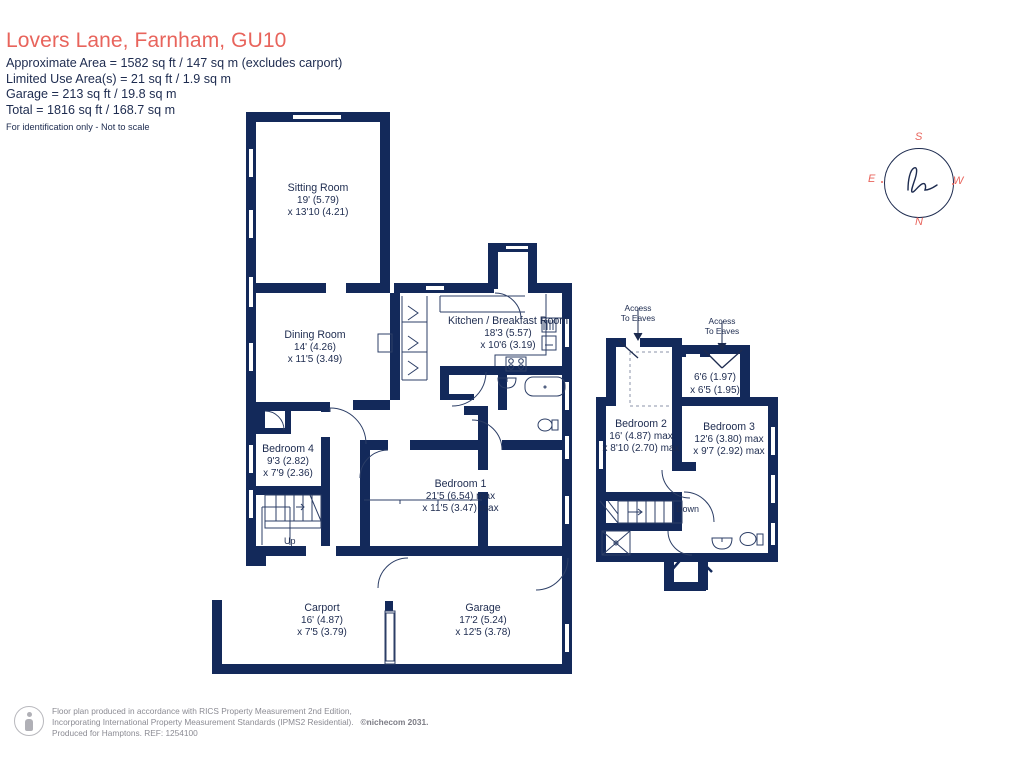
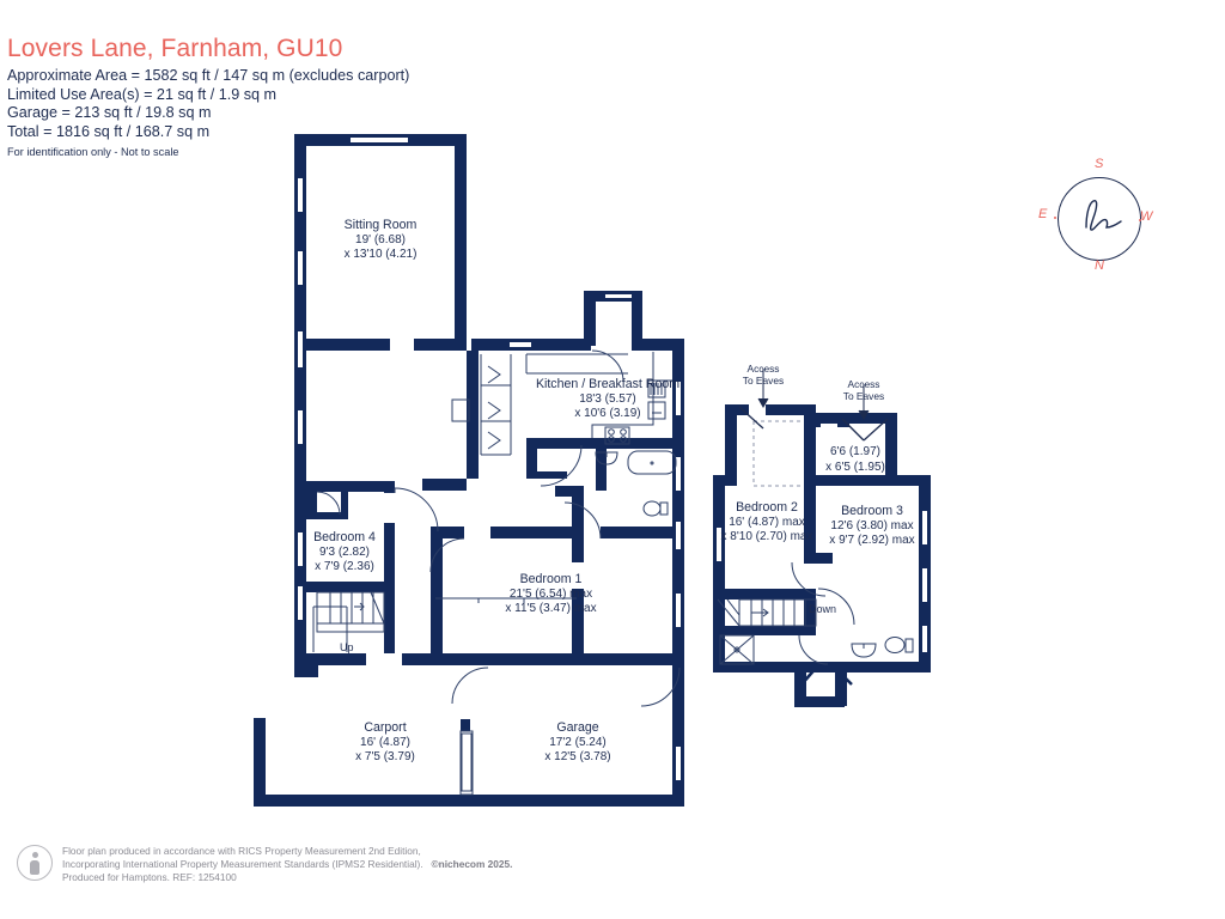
  Lovers Lane, Farnham, GU10
  Approximate Area = 1582 sq ft / 147 sq m (excludes carport)
  Limited Use Area(s) = 21 sq ft / 1.9 sq m
  Garage = 213 sq ft / 19.8 sq m
  Total = 1816 sq ft / 168.7 sq m
  For identification only - Not to scale
  S
  N
  E
  W
  Sitting Room
- 19' (5.79)
+ 19' (6.68)
  x 13'10 (4.21)
- Dining Room
- 14' (4.26)
- x 11'5 (3.49)
  Kitchen / Breakfast Room
  18'3 (5.57)
  x 10'6 (3.19)
  Bedroom 4
  9'3 (2.82)
  x 7'9 (2.36)
  Bedroom 1
  21'5 (6.54) max
  x 11'5 (3.47) max
  Carport
  16' (4.87)
  x 7'5 (3.79)
  Garage
  17'2 (5.24)
  x 12'5 (3.78)
  Bedroom 2
  16' (4.87) max
  x 8'10 (2.70) max
  Bedroom 3
  12'6 (3.80) max
  x 9'7 (2.92) max
  6'6 (1.97)
  x 6'5 (1.95)
  Access
  To Eaves
  Access
  To Eaves
  Up
  Down
  Floor plan produced in accordance with RICS Property Measurement 2nd Edition,
- Incorporating International Property Measurement Standards (IPMS2 Residential). ©nichecom 2031.
+ Incorporating International Property Measurement Standards (IPMS2 Residential). ©nichecom 2025.
  Produced for Hamptons. REF: 1254100
